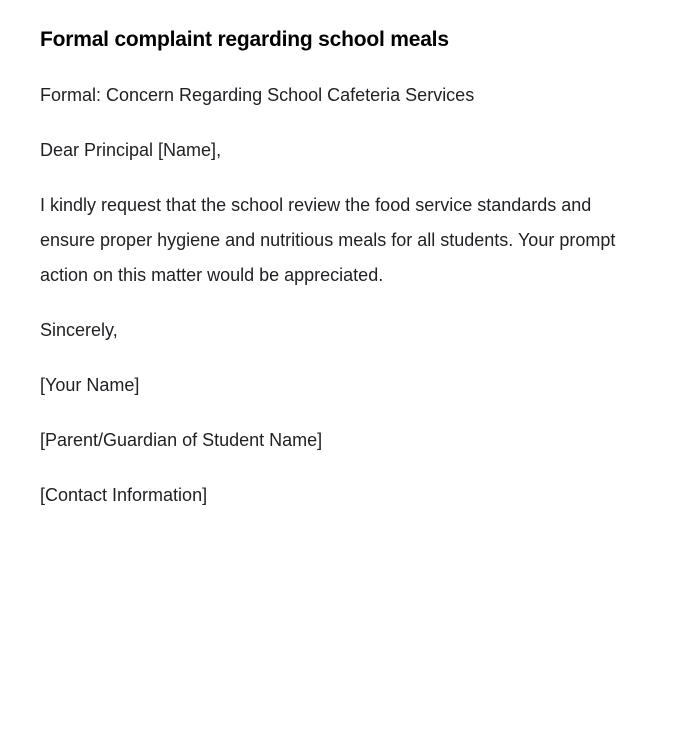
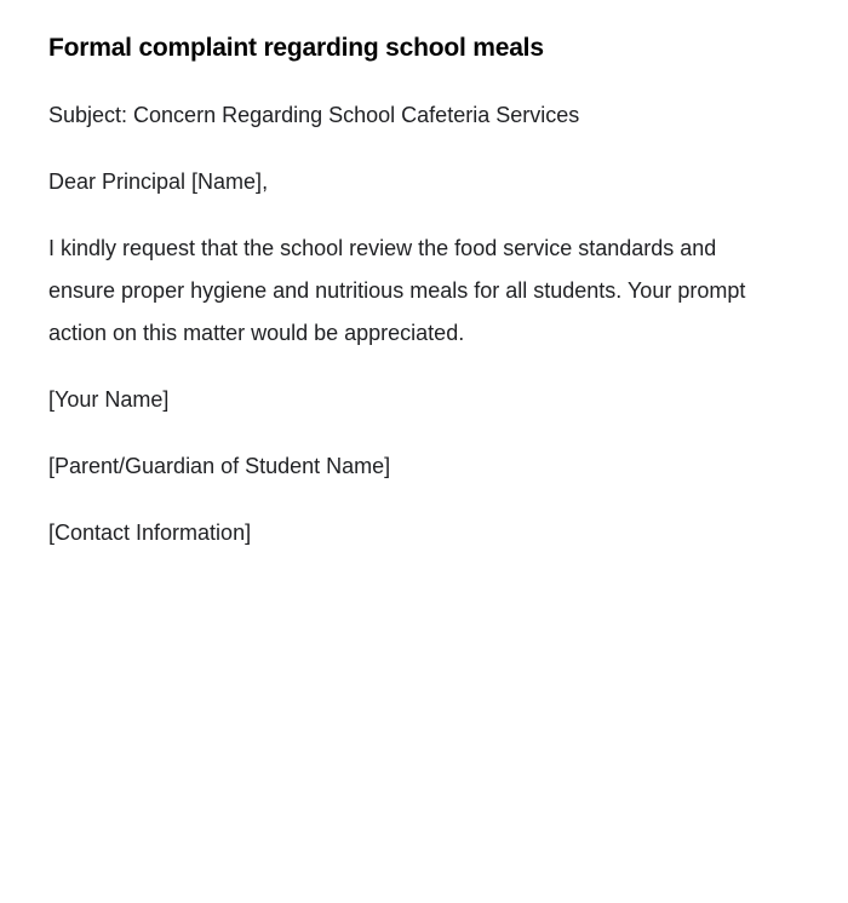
  Formal complaint regarding school meals
- Formal: Concern Regarding School Cafeteria Services
+ Subject: Concern Regarding School Cafeteria Services
  Dear Principal [Name],
  I kindly request that the school review the food service standards and ensure proper hygiene and nutritious meals for all students. Your prompt action on this matter would be appreciated.
- Sincerely,
  [Your Name]
  [Parent/Guardian of Student Name]
  [Contact Information]
